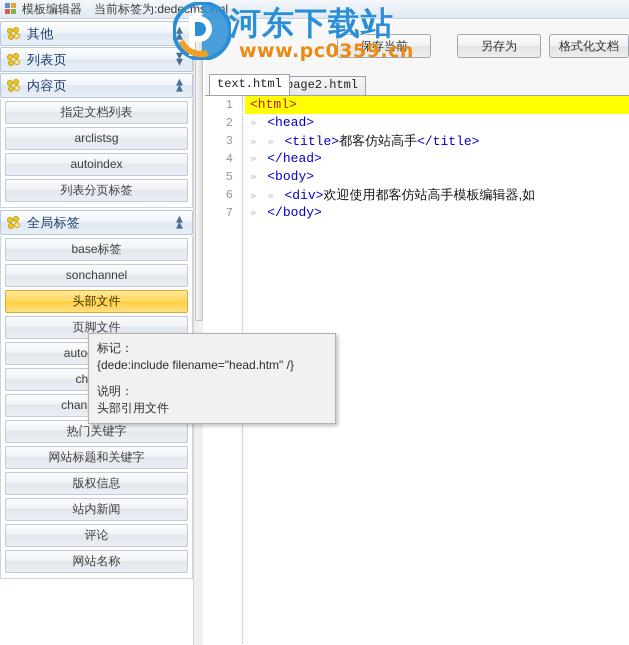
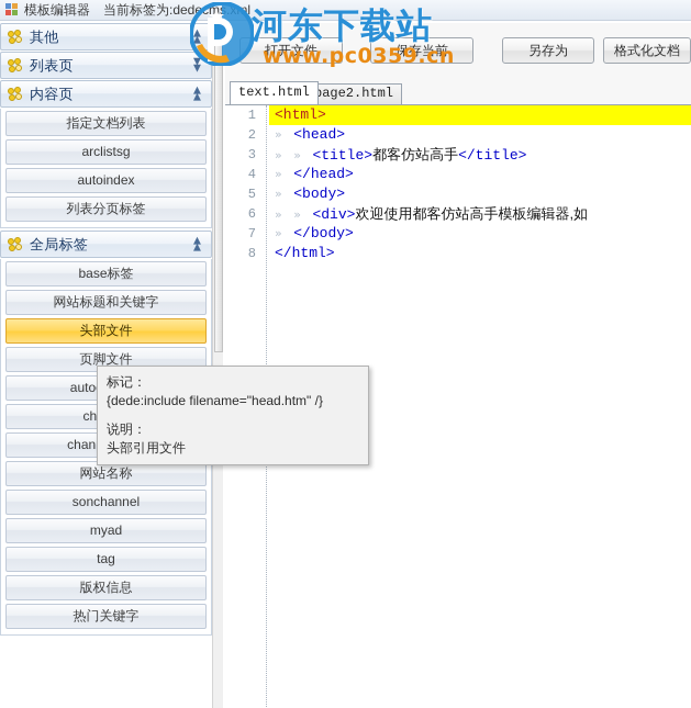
  模板编辑器
  当前标签为:dedems.xl
  其他
  ▲
  ▲
  列表页
  ▼
  ▼
  内容页
  ▲
  ▲
  指定文档列表
  arclistsg
  autoindex
  列表分页标签
  全局标签
  ▲
  ▲
  base标签
- sonchannel
+ 网站标题和关键字
  头部文件
  页脚文件
- 热门关键字
+ 网站名称
- 网站标题和关键字
+ sonchannel
+ myad
+ tag
  版权信息
- 站内新闻
- 评论
- 网站名称
+ 热门关键字
  标记：
  {dede:include filename="head.htm" /}
  说明：
  头部引用文件
+ 打开文件
  保存当前
  另存为
  格式化文档
  text.html
  age2.html
  1
  <html>
  2
  » <head>
  3
  » » <title>都客仿站高手</title>
  4
  » </head>
  5
  » <body>
  6
  » » <div>欢迎使用都客仿站高手模板编辑器,如
  7
  » </body>
+ 8
+ </html>
  河东下载站
  www.pc0359.cn
